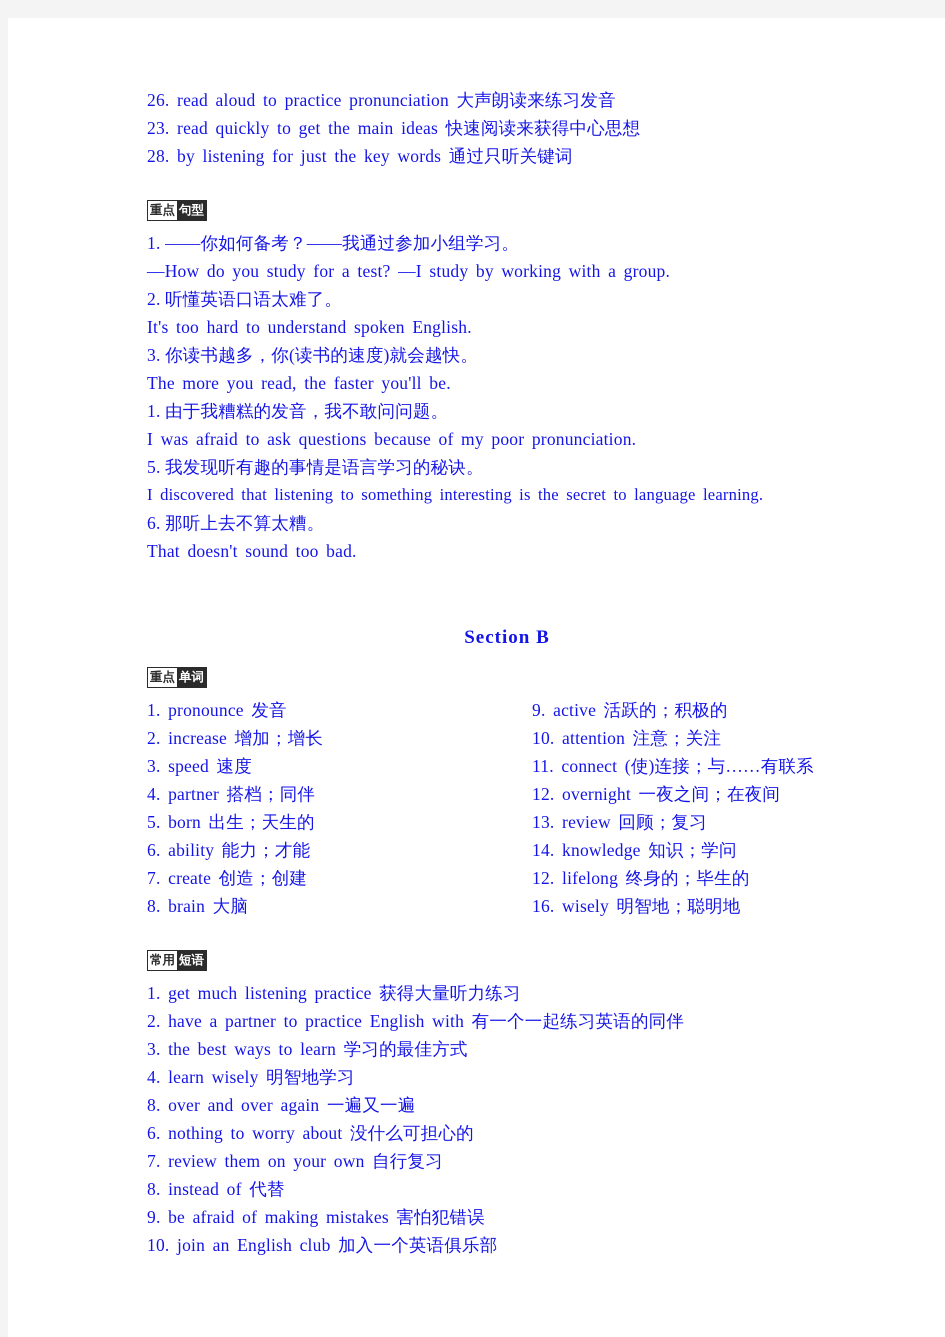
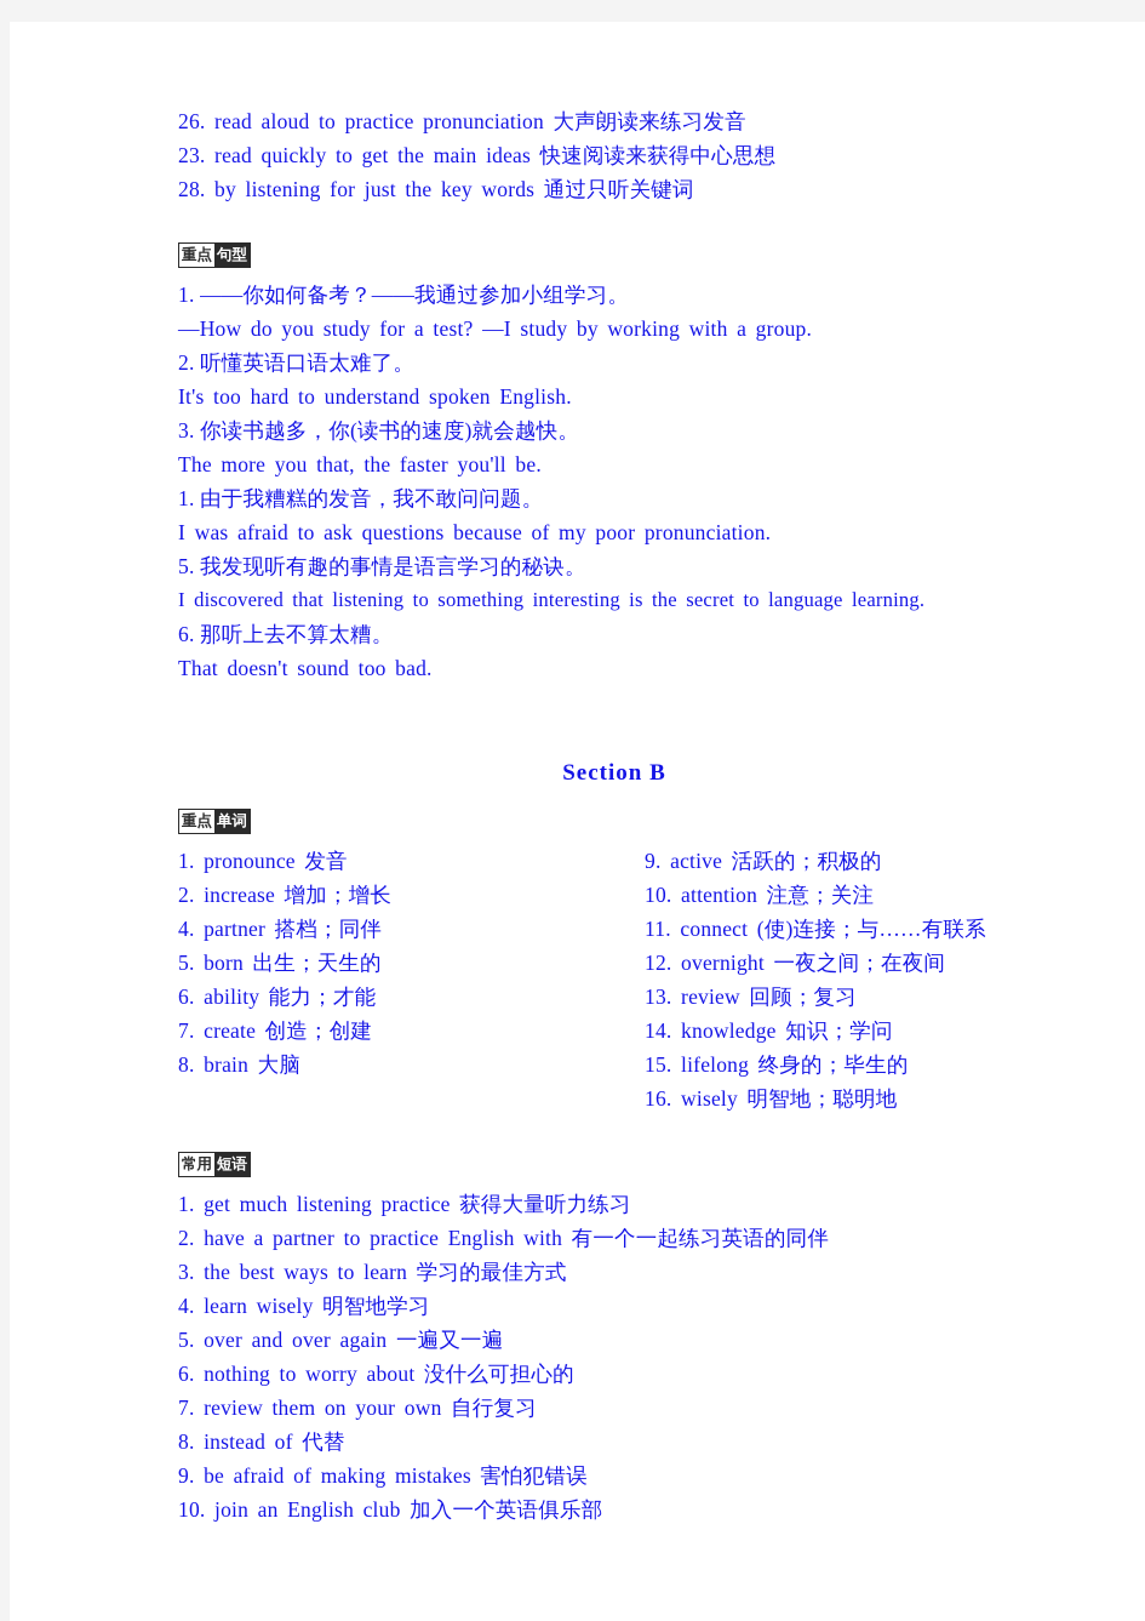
  26. read aloud to practice pronunciation 大声朗读来练习发音
  23. read quickly to get the main ideas 快速阅读来获得中心思想
  28. by listening for just the key words 通过只听关键词
  重点 句型
  1. ——你如何备考？——我通过参加小组学习。
  —How do you study for a test? —I study by working with a group.
  2. 听懂英语口语太难了。
  It's too hard to understand spoken English.
  3. 你读书越多，你(读书的速度)就会越快。
- The more you read, the faster you'll be.
+ The more you that, the faster you'll be.
  1. 由于我糟糕的发音，我不敢问问题。
  I was afraid to ask questions because of my poor pronunciation.
  5. 我发现听有趣的事情是语言学习的秘诀。
  I discovered that listening to something interesting is the secret to language learning.
  6. 那听上去不算太糟。
  That doesn't sound too bad.
  Section B
  重点 单词
  1. pronounce 发音
  2. increase 增加；增长
- 3. speed 速度
  4. partner 搭档；同伴
  5. born 出生；天生的
  6. ability 能力；才能
  7. create 创造；创建
  8. brain 大脑
  9. active 活跃的；积极的
  10. attention 注意；关注
  11. connect (使)连接；与……有联系
  12. overnight 一夜之间；在夜间
  13. review 回顾；复习
  14. knowledge 知识；学问
- 12. lifelong 终身的；毕生的
+ 15. lifelong 终身的；毕生的
  16. wisely 明智地；聪明地
  常用 短语
  1. get much listening practice 获得大量听力练习
  2. have a partner to practice English with 有一个一起练习英语的同伴
  3. the best ways to learn 学习的最佳方式
  4. learn wisely 明智地学习
- 8. over and over again 一遍又一遍
+ 5. over and over again 一遍又一遍
  6. nothing to worry about 没什么可担心的
  7. review them on your own 自行复习
  8. instead of 代替
  9. be afraid of making mistakes 害怕犯错误
  10. join an English club 加入一个英语俱乐部
